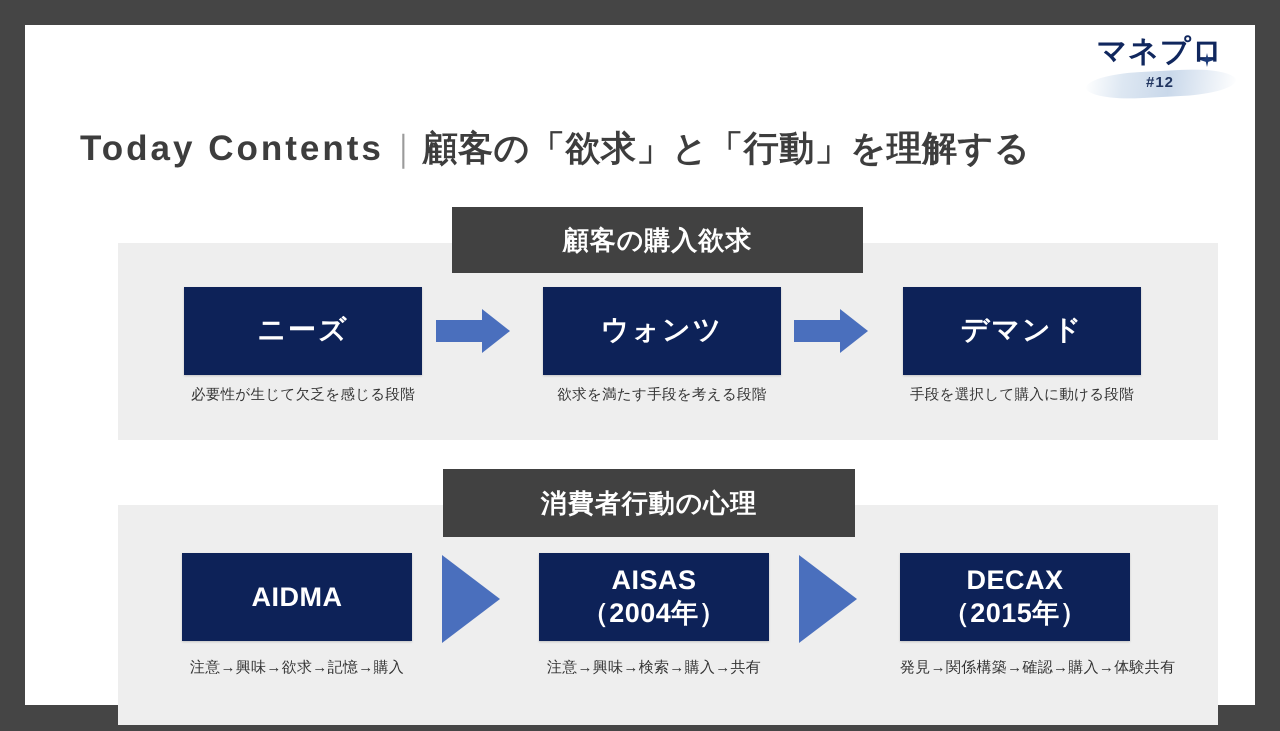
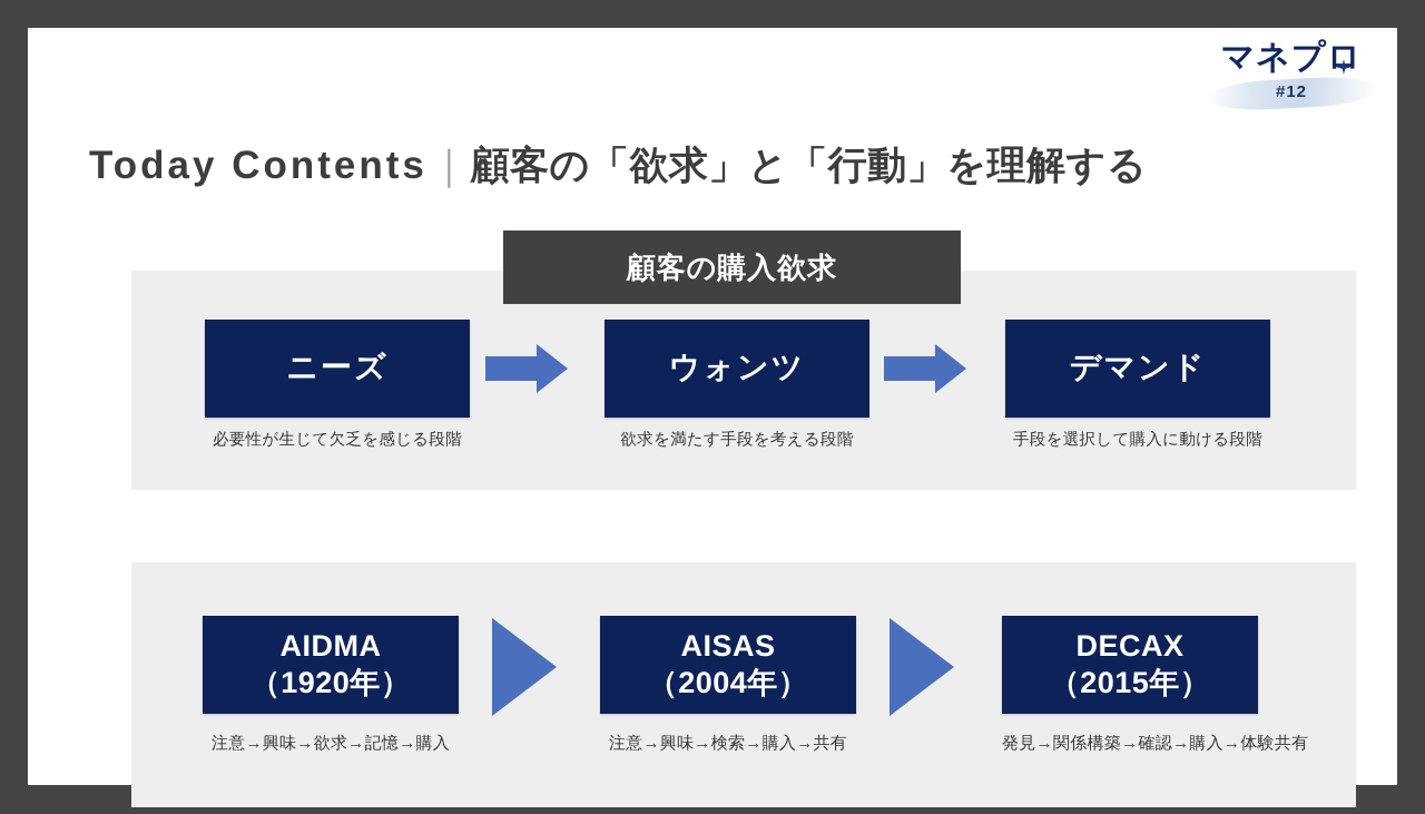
  マネプロ
  #12
  Today Contents｜顧客の「欲求」と「行動」を理解する
  顧客の購入欲求
  ニーズ
  必要性が生じて欠乏を感じる段階
  ウォンツ
  欲求を満たす手段を考える段階
  デマンド
  手段を選択して購入に動ける段階
- 消費者行動の心理
  AIDMA
+ （1920年）
  注意→興味→欲求→記憶→購入
  AISAS
  （2004年）
  注意→興味→検索→購入→共有
  DECAX
  （2015年）
  発見→関係構築→確認→購入→体験共有
